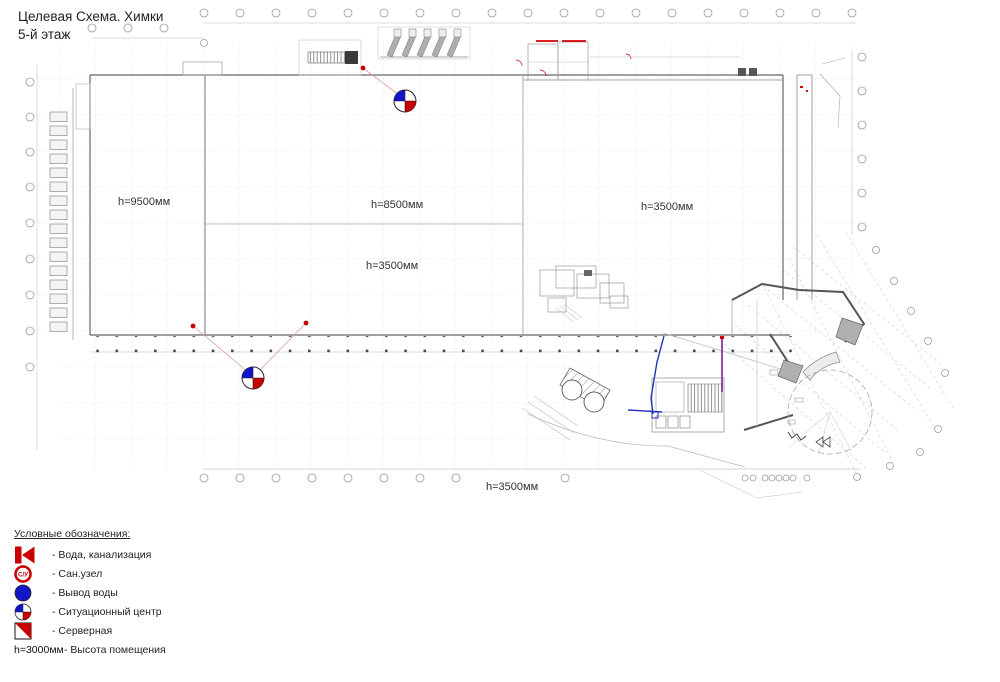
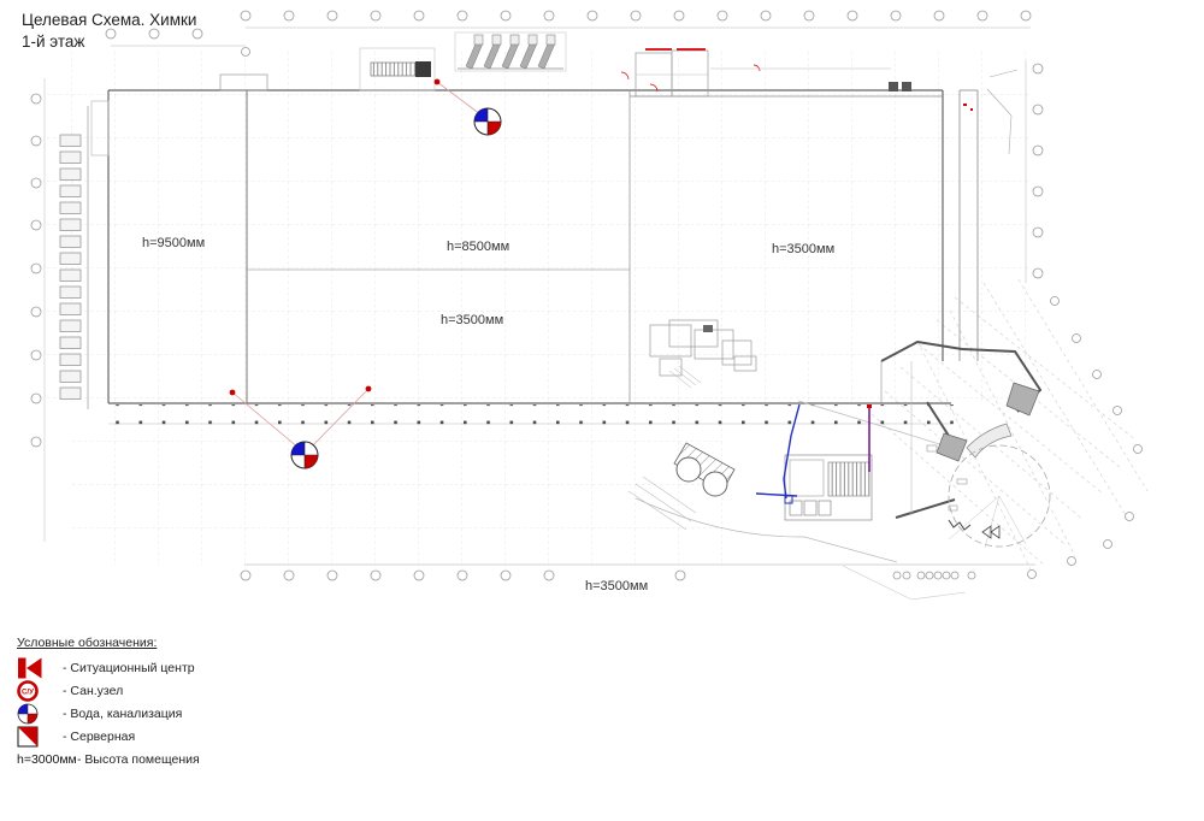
  Целевая Схема. Химки
- 5-й этаж
+ 1-й этаж
  h=9500мм
  h=8500мм
  h=3500мм
  h=3500мм
  h=3500мм
  Условные обозначения:
- - Вода, канализация
+ - Ситуационный центр
  - Сан.узел
- - Вывод воды
- - Ситуационный центр
+ - Вода, канализация
  - Серверная
  h=3000мм
  - Высота помещения
